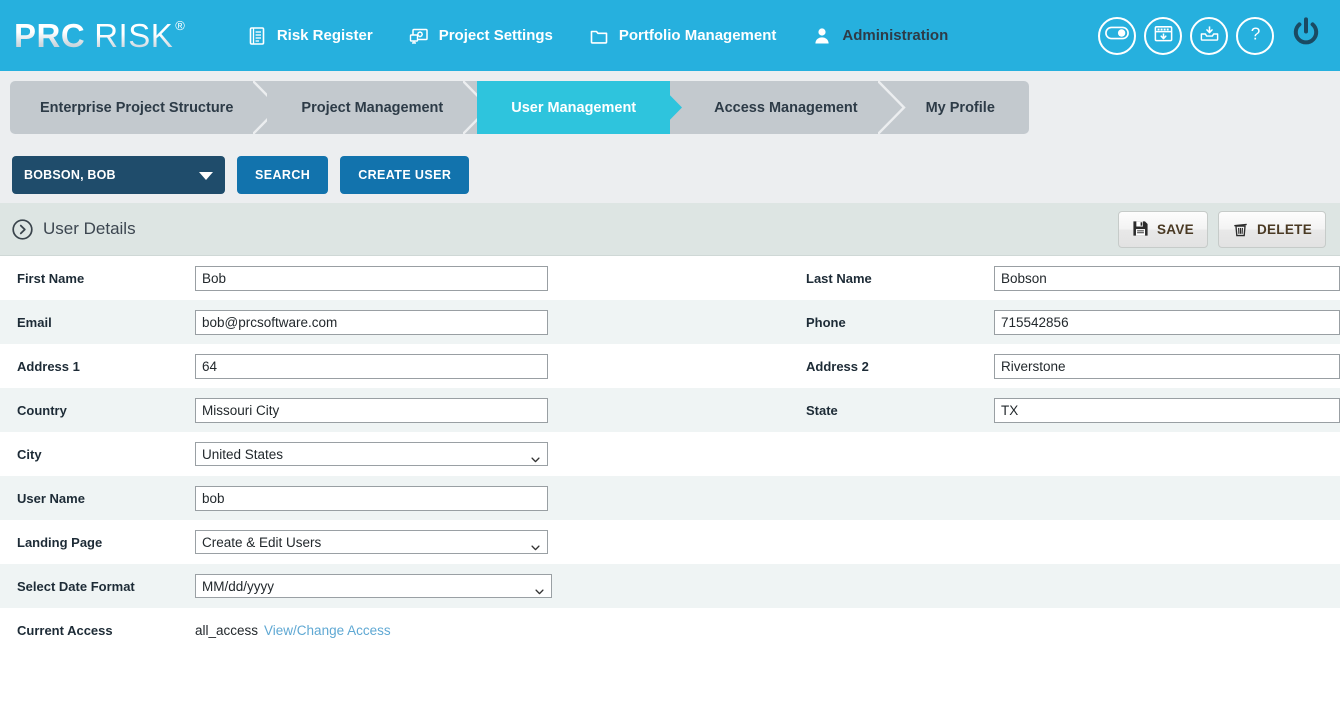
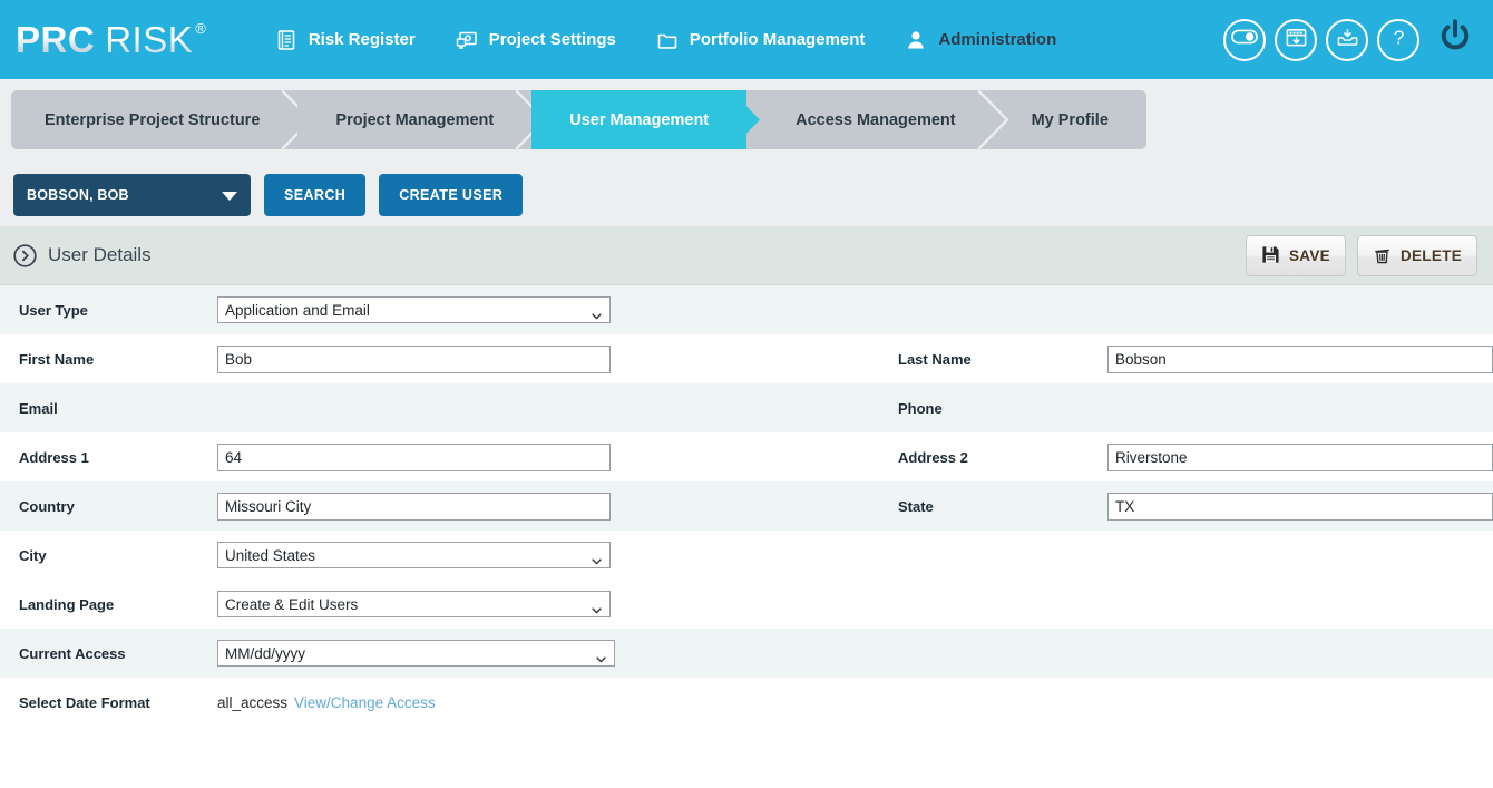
  PRC
  RISK
  ®
  Risk Register
  Project Settings
  Portfolio Management
  Administration
  ?
  Enterprise Project Structure
  Project Management
  User Management
  Access Management
  My Profile
  BOBSON, BOB
  SEARCH
  CREATE USER
  User Details
  SAVE
  DELETE
+ User Type
+ Application and Email
  First Name
  Bob
  Last Name
  Bobson
  Email
- bob@prcsoftware.com
  Phone
- 715542856
  Address 1
  64
  Address 2
  Riverstone
  Country
  Missouri City
  State
  TX
  City
  United States
- User Name
- bob
  Landing Page
  Create & Edit Users
- Select Date Format
+ Current Access
  MM/dd/yyyy
- Current Access
+ Select Date Format
  all_access
  View/Change Access
